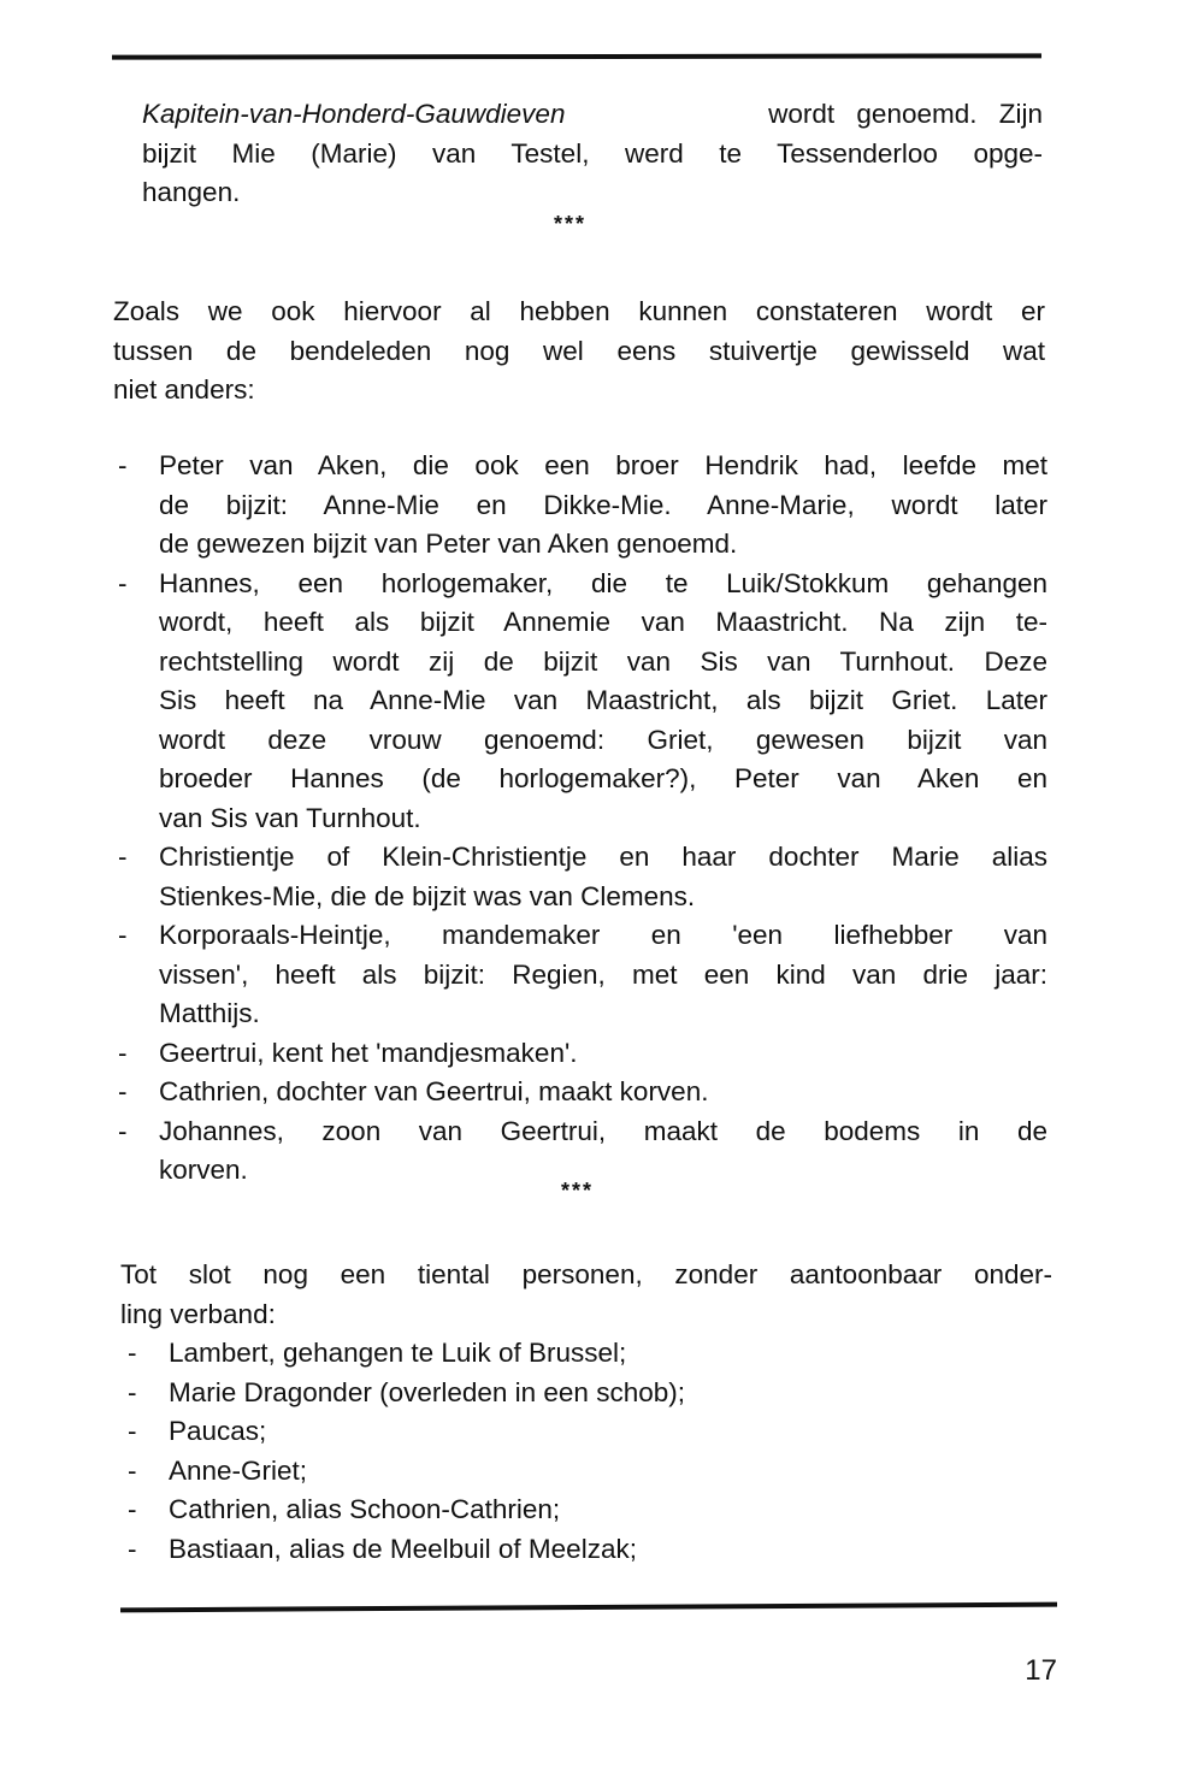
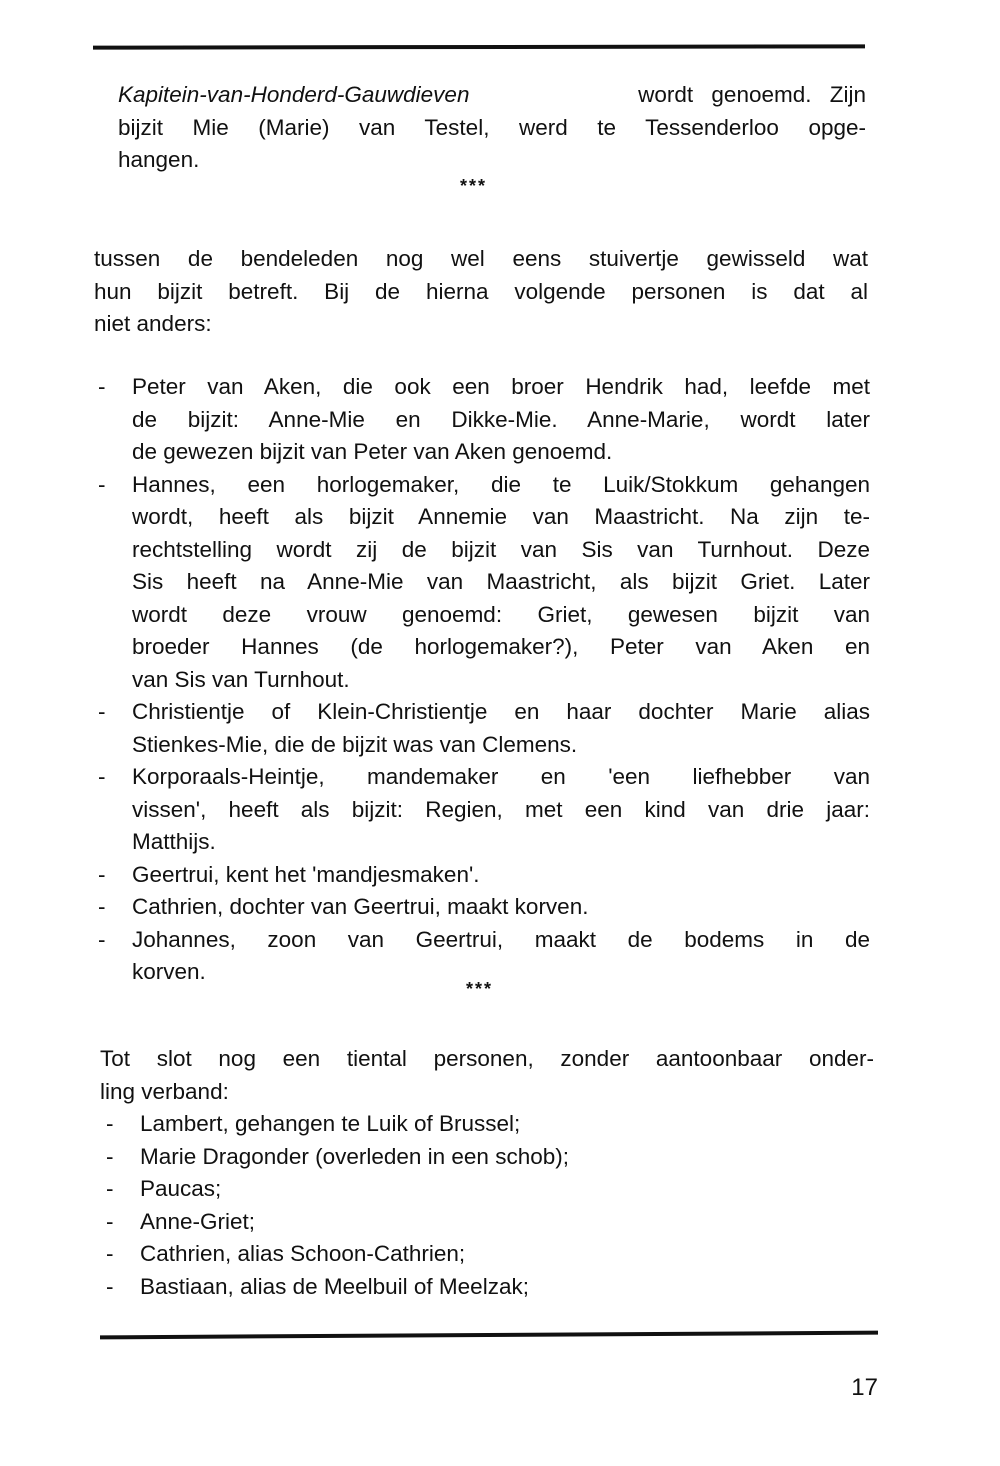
  Kapitein-van-Honderd-Gauwdieven
  wordt genoemd. Zijn
  bijzit Mie (Marie) van Testel, werd te Tessenderloo opge-
  hangen.
  ***
- Zoals we ook hiervoor al hebben kunnen constateren wordt er
  tussen de bendeleden nog wel eens stuivertje gewisseld wat
+ hun bijzit betreft. Bij de hierna volgende personen is dat al
  niet anders:
  -
  Peter van Aken, die ook een broer Hendrik had, leefde met
  de bijzit: Anne-Mie en Dikke-Mie. Anne-Marie, wordt later
  de gewezen bijzit van Peter van Aken genoemd.
  -
  Hannes, een horlogemaker, die te Luik/Stokkum gehangen
  wordt, heeft als bijzit Annemie van Maastricht. Na zijn te-
  rechtstelling wordt zij de bijzit van Sis van Turnhout. Deze
  Sis heeft na Anne-Mie van Maastricht, als bijzit Griet. Later
  wordt deze vrouw genoemd: Griet, gewesen bijzit van
  broeder Hannes (de horlogemaker?), Peter van Aken en
  van Sis van Turnhout.
  -
  Christientje of Klein-Christientje en haar dochter Marie alias
  Stienkes-Mie, die de bijzit was van Clemens.
  -
  Korporaals-Heintje, mandemaker en 'een liefhebber van
  vissen', heeft als bijzit: Regien, met een kind van drie jaar:
  Matthijs.
  -
  Geertrui, kent het 'mandjesmaken'.
  -
  Cathrien, dochter van Geertrui, maakt korven.
  -
  Johannes, zoon van Geertrui, maakt de bodems in de
  korven.
  ***
  Tot slot nog een tiental personen, zonder aantoonbaar onder-
  ling verband:
  -
  Lambert, gehangen te Luik of Brussel;
  -
  Marie Dragonder (overleden in een schob);
  -
  Paucas;
  -
  Anne-Griet;
  -
  Cathrien, alias Schoon-Cathrien;
  -
  Bastiaan, alias de Meelbuil of Meelzak;
  17
